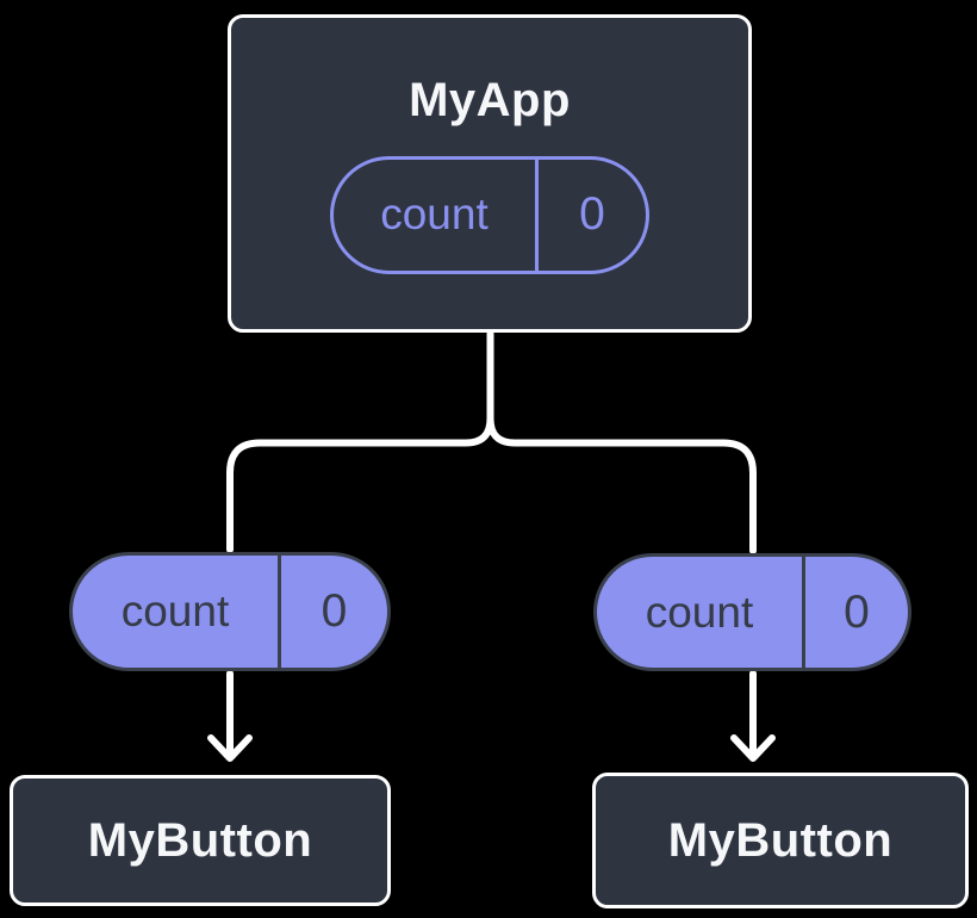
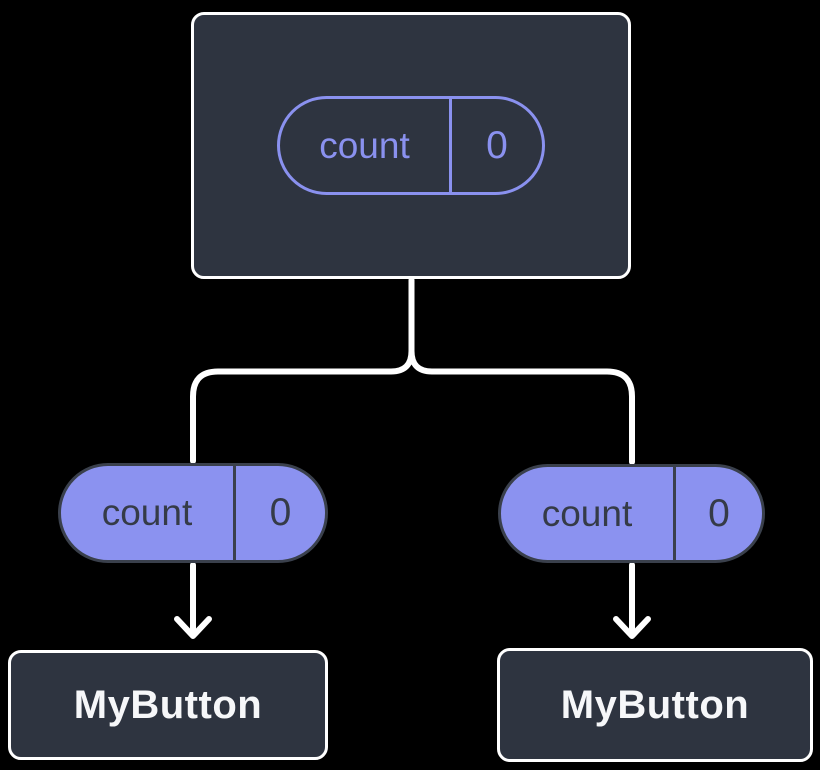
- MyApp
  count
  0
  count
  0
  count
  0
  MyButton
  MyButton
